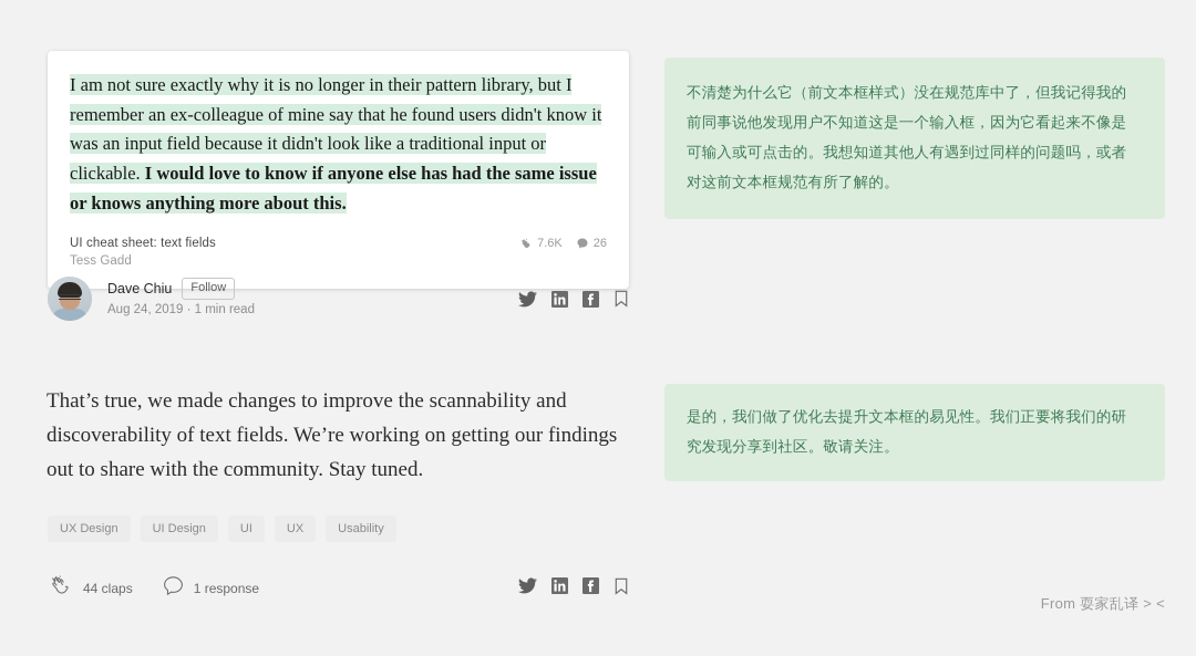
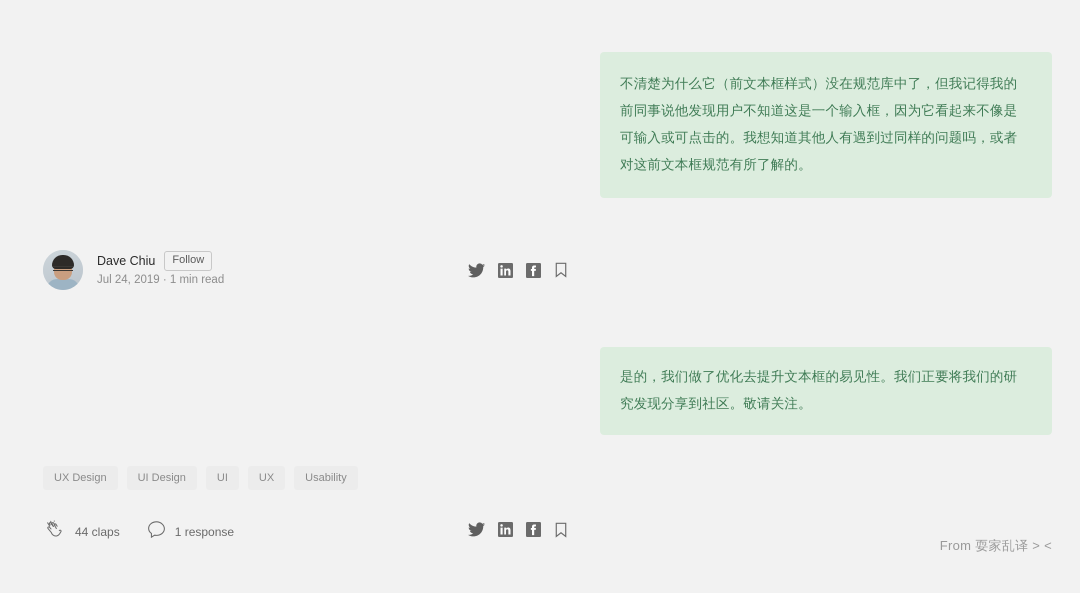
- I am not sure exactly why it is no longer in their pattern library, but I remember an ex-colleague of mine say that he found users didn't know it was an input field because it didn't look like a traditional input or clickable. I would love to know if anyone else has had the same issue or knows anything more about this.
- UI cheat sheet: text fields
- Tess Gadd
- 7.6K
- 26
  Dave Chiu
  Follow
- Aug 24, 2019 · 1 min read
+ Jul 24, 2019 · 1 min read
- That’s true, we made changes to improve the scannability and discoverability of text fields. We’re working on getting our findings out to share with the community. Stay tuned.
  UX Design
  UI Design
  UI
  UX
  Usability
  44 claps
  1 response
  不清楚为什么它（前文本框样式）没在规范库中了，但我记得我的前同事说他发现用户不知道这是一个输入框，因为它看起来不像是可输入或可点击的。我想知道其他人有遇到过同样的问题吗，或者对这前文本框规范有所了解的。
  是的，我们做了优化去提升文本框的易见性。我们正要将我们的研究发现分享到社区。敬请关注。
  From 耍家乱译 > <
